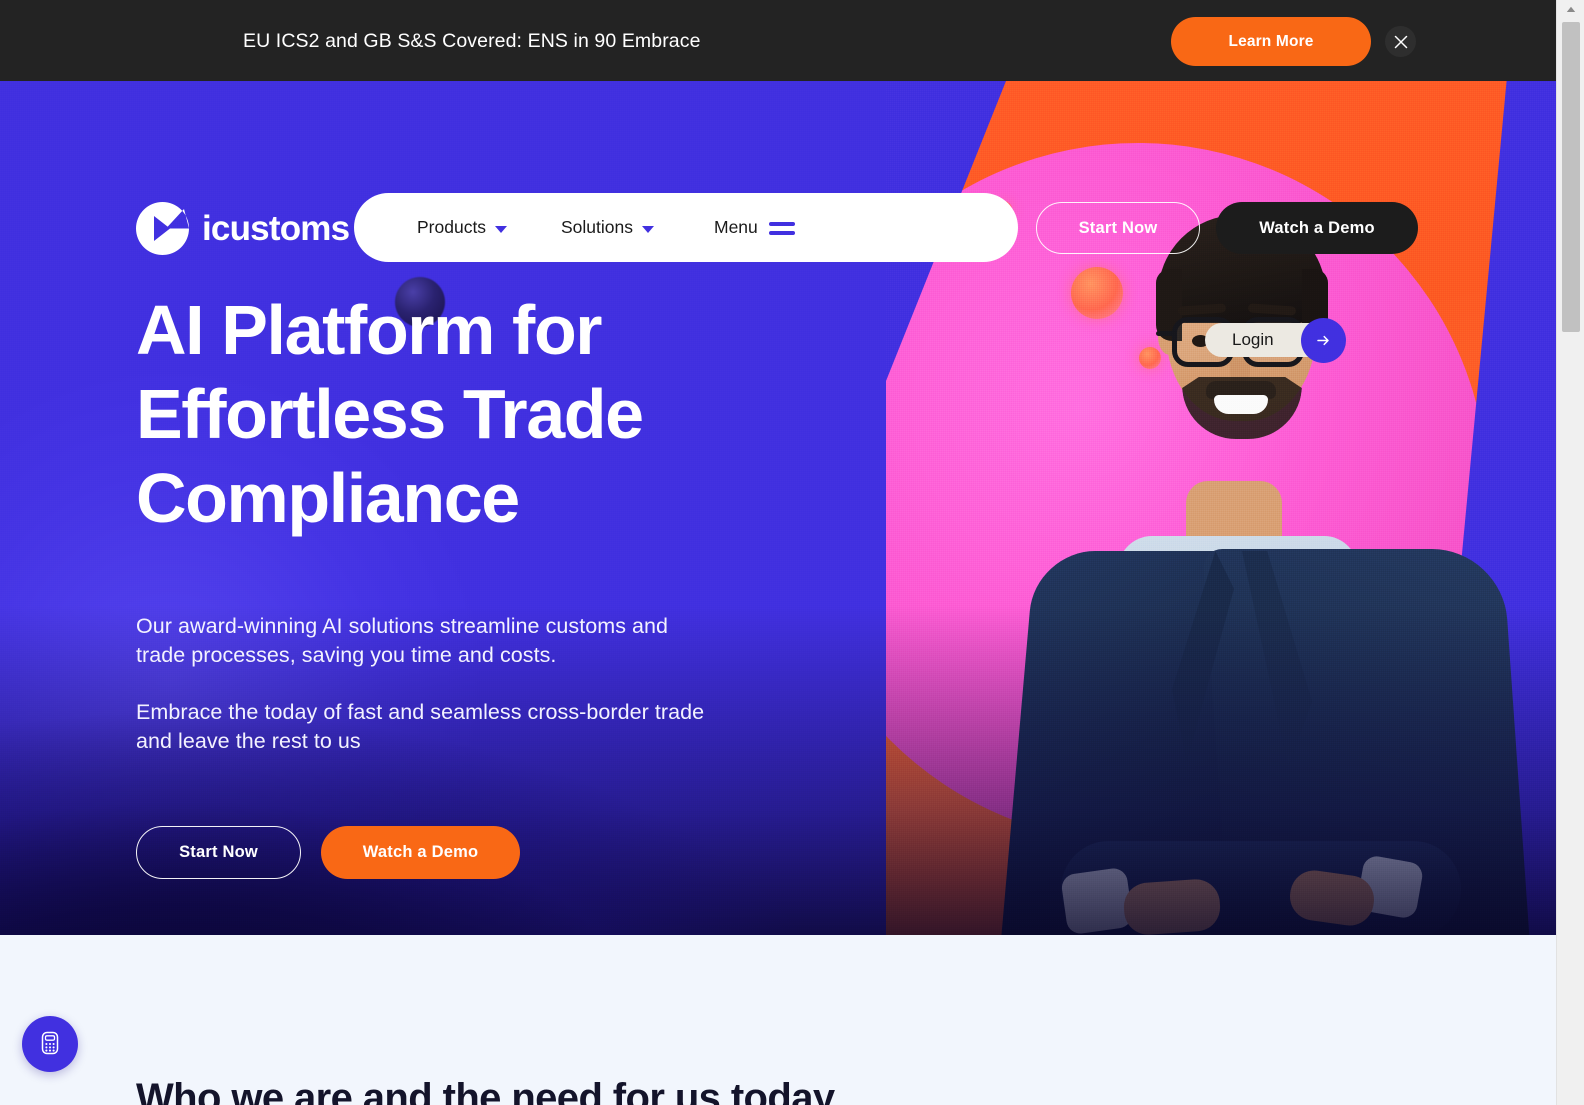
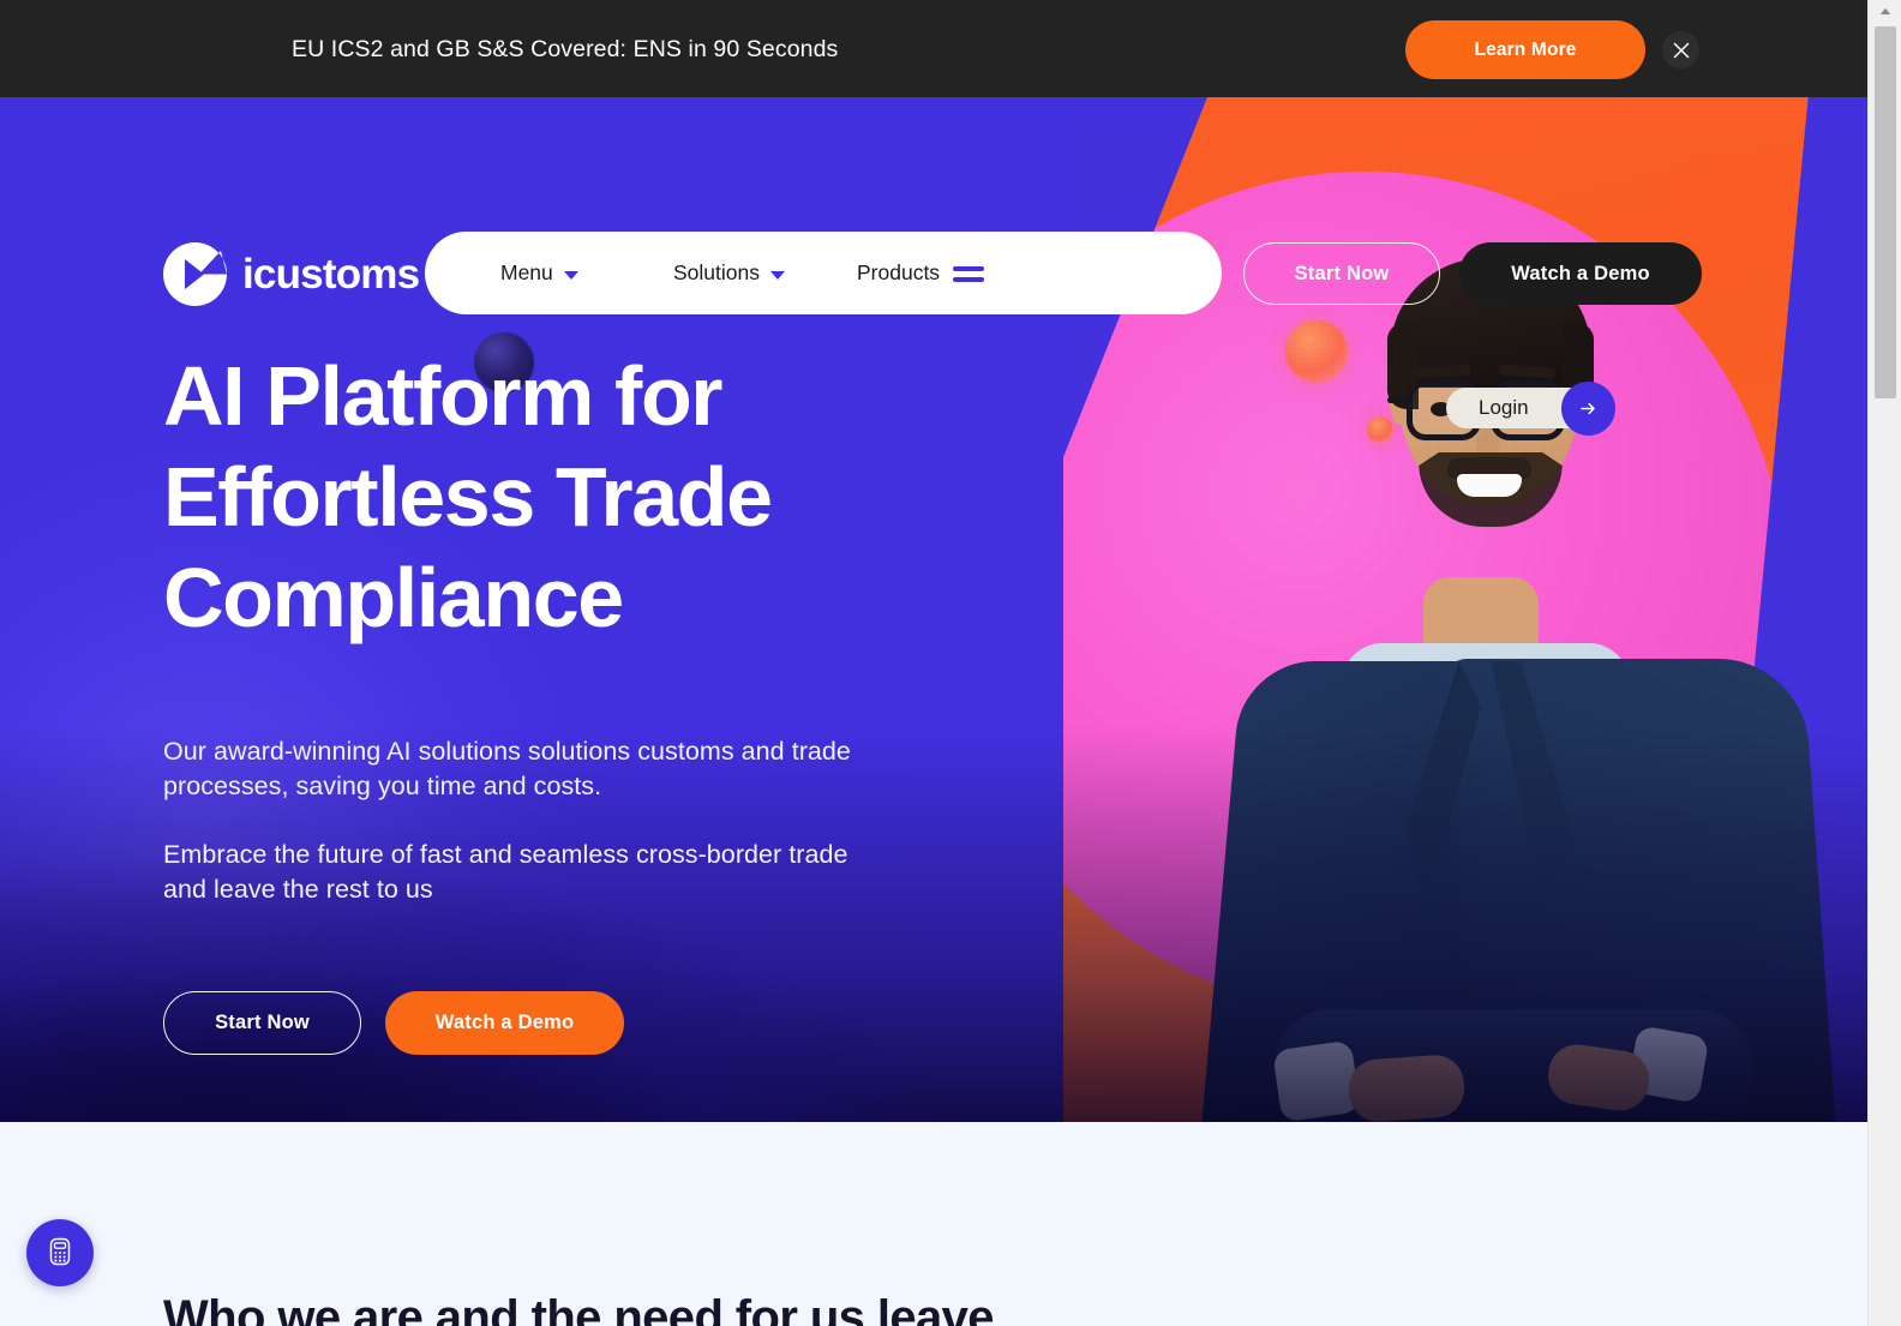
- EU ICS2 and GB S&S Covered: ENS in 90 Embrace
+ EU ICS2 and GB S&S Covered: ENS in 90 Seconds
  Learn More
  AI Platform for
  Effortless Trade
  Compliance
- Our award-winning AI solutions streamline customs and trade processes, saving you time and costs.
+ Our award-winning AI solutions solutions customs and trade processes, saving you time and costs.
- Embrace the today of fast and seamless cross-border trade and leave the rest to us
+ Embrace the future of fast and seamless cross-border trade and leave the rest to us
  Start Now
  Watch a Demo
  icustoms
- Products
+ Menu
  Solutions
- Menu
+ Products
  Login
  Start Now
  Watch a Demo
- Who we are and the need for us today
+ Who we are and the need for us leave
